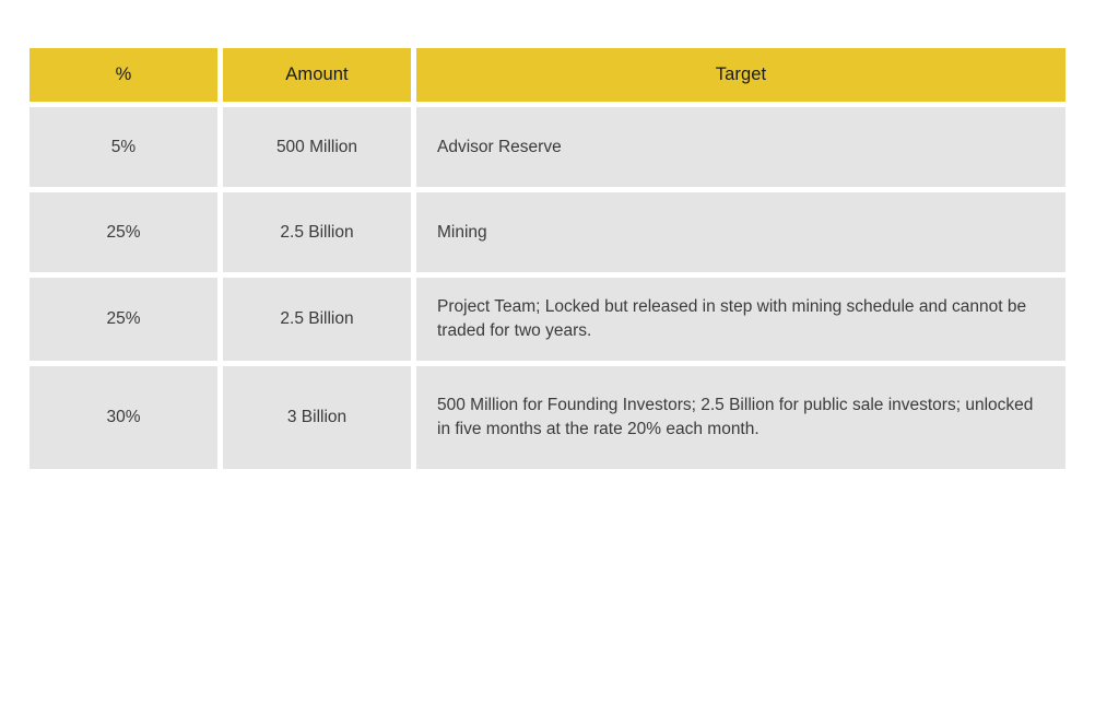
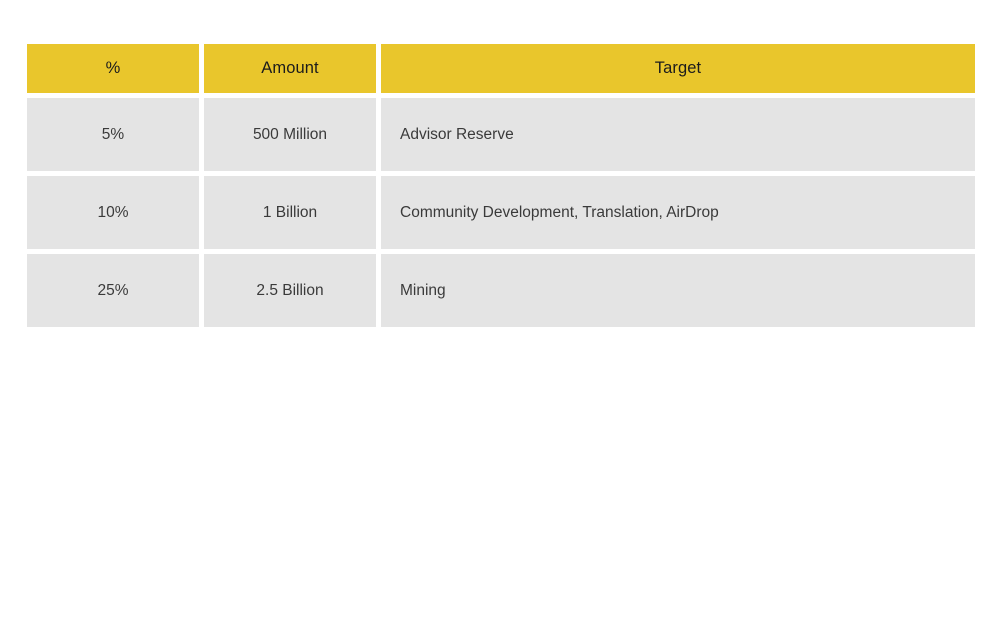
  %	Amount	Target
  5%	500 Million	Advisor Reserve
+ 10%	1 Billion	Community Development, Translation, AirDrop
  25%	2.5 Billion	Mining
- 25%	2.5 Billion	Project Team; Locked but released in step with mining schedule and cannot be traded for two years.
- 30%	3 Billion	500 Million for Founding Investors; 2.5 Billion for public sale investors; unlocked in five months at the rate 20% each month.
